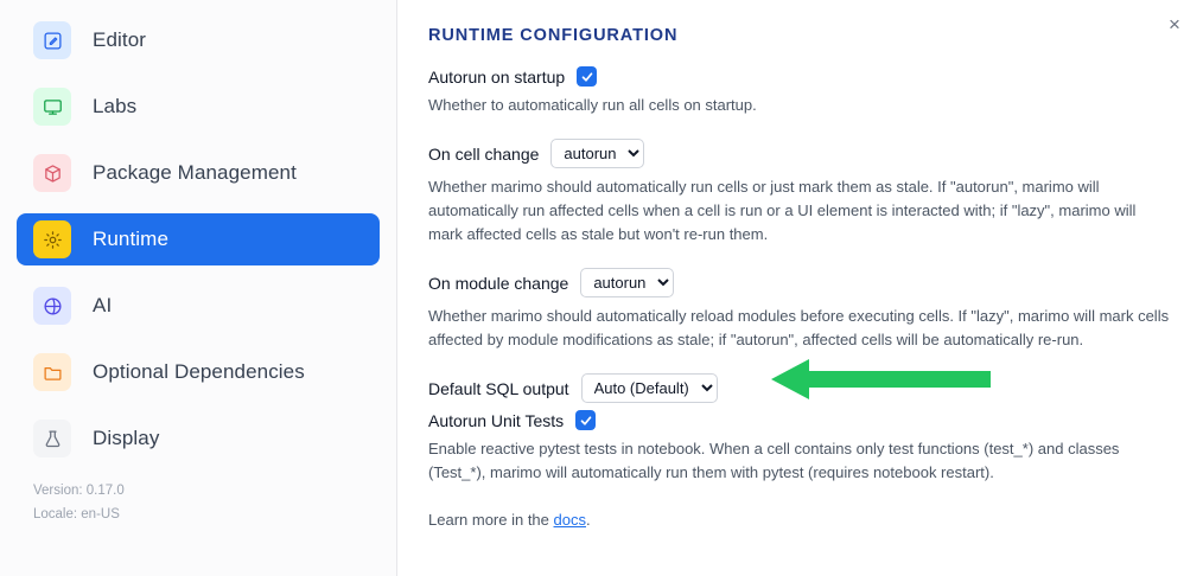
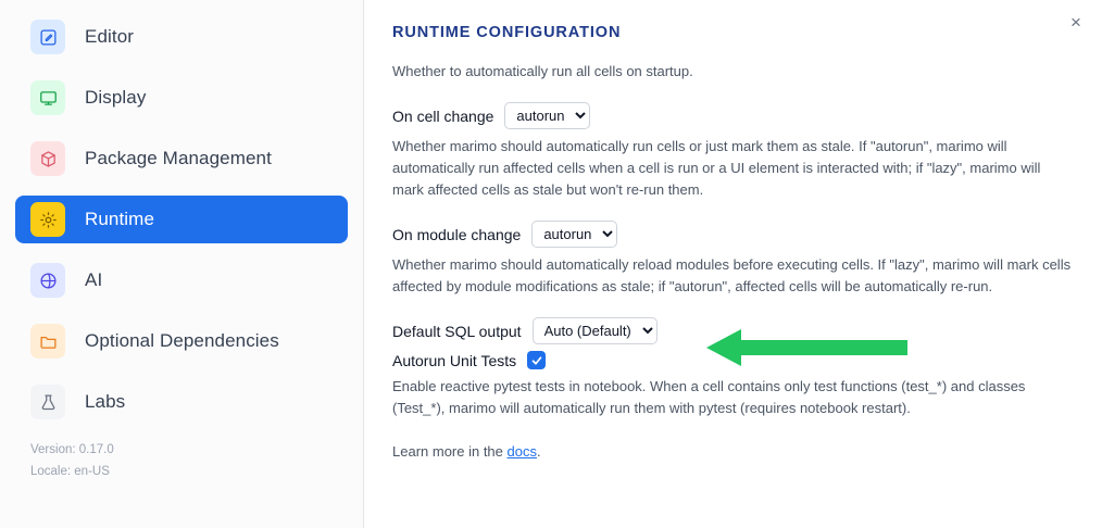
  Editor
- Labs
+ Display
  Package Management
  Runtime
  AI
  Optional Dependencies
- Display
+ Labs
  Version: 0.17.0
  Locale: en-US
  ×
  RUNTIME CONFIGURATION
- Autorun on startup
  Whether to automatically run all cells on startup.
  On cell change
  autorun
  Whether marimo should automatically run cells or just mark them as stale. If "autorun", marimo will automatically run affected cells when a cell is run or a UI element is interacted with; if "lazy", marimo will mark affected cells as stale but won't re-run them.
  On module change
  autorun
  Whether marimo should automatically reload modules before executing cells. If "lazy", marimo will mark cells affected by module modifications as stale; if "autorun", affected cells will be automatically re-run.
  Default SQL output
  Auto (Default)
  Autorun Unit Tests
  Enable reactive pytest tests in notebook. When a cell contains only test functions (test_*) and classes (Test_*), marimo will automatically run them with pytest (requires notebook restart).
  Learn more in the docs.
